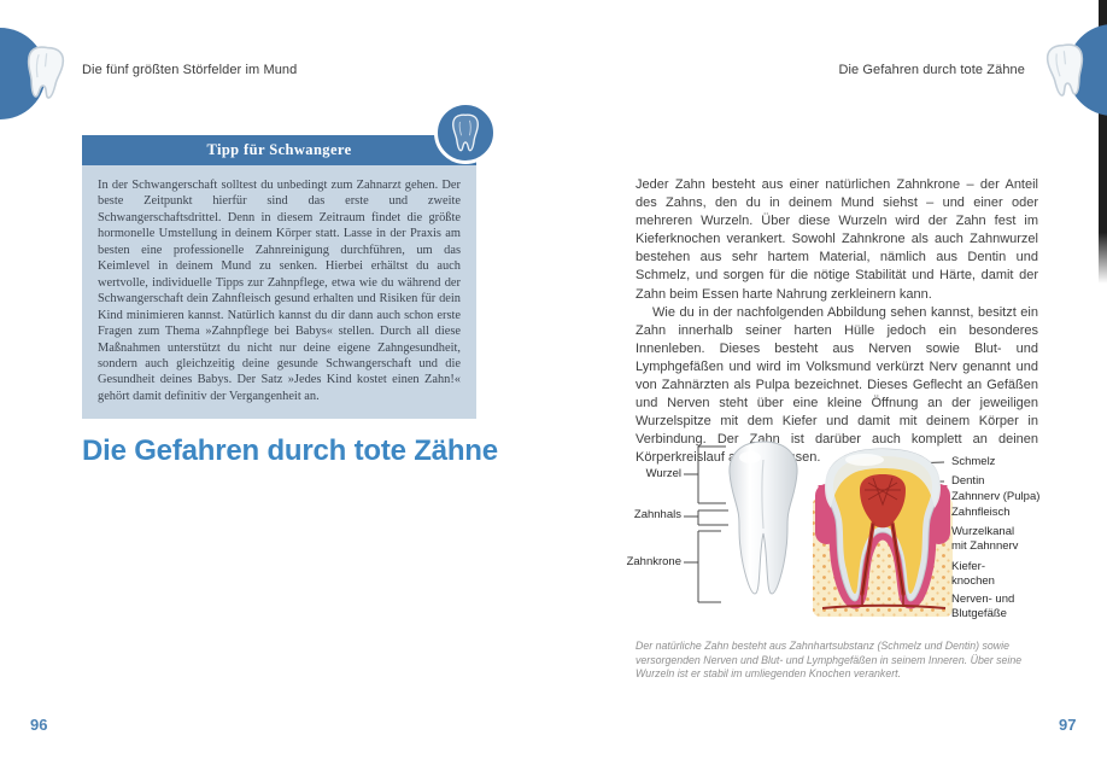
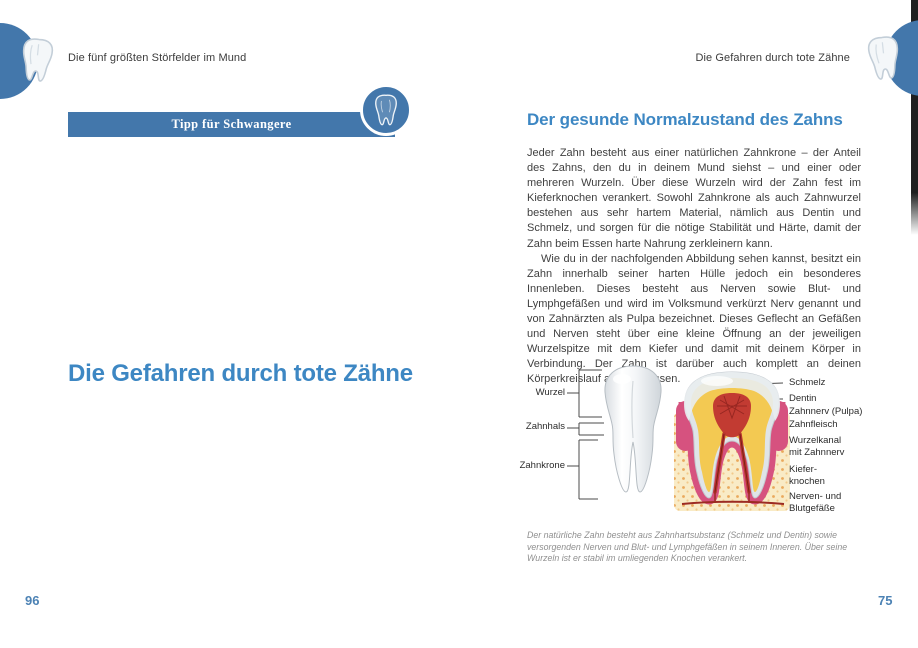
  Die fünf größten Störfelder im Mund
  Tipp für Schwangere
- In der Schwangerschaft solltest du unbedingt zum Zahnarzt gehen. Der beste Zeitpunkt hierfür sind das erste und zweite Schwangerschaftsdrittel. Denn in diesem Zeitraum findet die größte hormonelle Umstellung in deinem Körper statt. Lasse in der Praxis am besten eine professionelle Zahnreinigung durchführen, um das Keimlevel in deinem Mund zu senken. Hierbei erhältst du auch wertvolle, individuelle Tipps zur Zahnpflege, etwa wie du während der Schwangerschaft dein Zahnfleisch gesund erhalten und Risiken für dein Kind minimieren kannst. Natürlich kannst du dir dann auch schon erste Fragen zum Thema »Zahnpflege bei Babys« stellen. Durch all diese Maßnahmen unterstützt du nicht nur deine eigene Zahngesundheit, sondern auch gleichzeitig deine gesunde Schwangerschaft und die Gesundheit deines Babys. Der Satz »Jedes Kind kostet einen Zahn!« gehört damit definitiv der Vergangenheit an.
  Die Gefahren durch tote Zähne
  96
  Die Gefahren durch tote Zähne
+ Der gesunde Normalzustand des Zahns
  Jeder Zahn besteht aus einer natürlichen Zahnkrone – der Anteil des Zahns, den du in deinem Mund siehst – und einer oder mehreren Wurzeln. Über diese Wurzeln wird der Zahn fest im Kieferknochen verankert. Sowohl Zahnkrone als auch Zahnwurzel bestehen aus sehr hartem Material, nämlich aus Dentin und Schmelz, und sorgen für die nötige Stabilität und Härte, damit der Zahn beim Essen harte Nahrung zerkleinern kann.
  Wie du in der nachfolgenden Abbildung sehen kannst, besitzt ein Zahn innerhalb seiner harten Hülle jedoch ein besonderes Innenleben. Dieses besteht aus Nerven sowie Blut- und Lymphgefäßen und wird im Volksmund verkürzt Nerv genannt und von Zahnärzten als Pulpa bezeichnet. Dieses Geflecht an Gefäßen und Nerven steht über eine kleine Öffnung an der jeweiligen Wurzelspitze mit dem Kiefer und damit mit deinem Körper in Verbindung. Der Zahn ist darüber auch komplett an deinen Körperkreislaufsen.
  Wurzel
  Zahnhals
  Zahnkrone
  Schmelz
  Dentin
  Zahnnerv (Pulpa)
  Zahnfleisch
  Wurzelkanal
  mit Zahnnerv
  Kiefer-
  knochen
  Nerven- und
  Blutgefäße
  Der natürliche Zahn besteht aus Zahnhartsubstanz (Schmelz und Dentin) sowie versorgenden Nerven und Blut- und Lymphgefäßen in seinem Inneren. Über seine Wurzeln ist er stabil im umliegenden Knochen verankert.
- 97
+ 75
